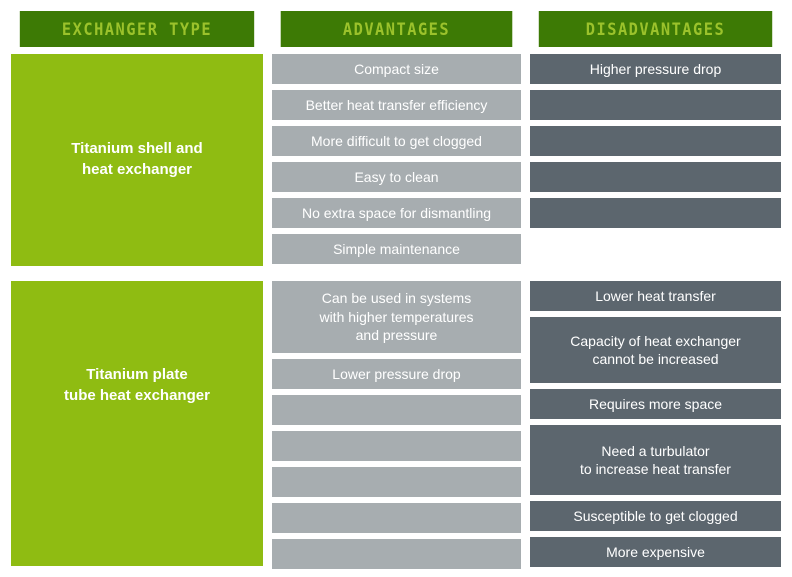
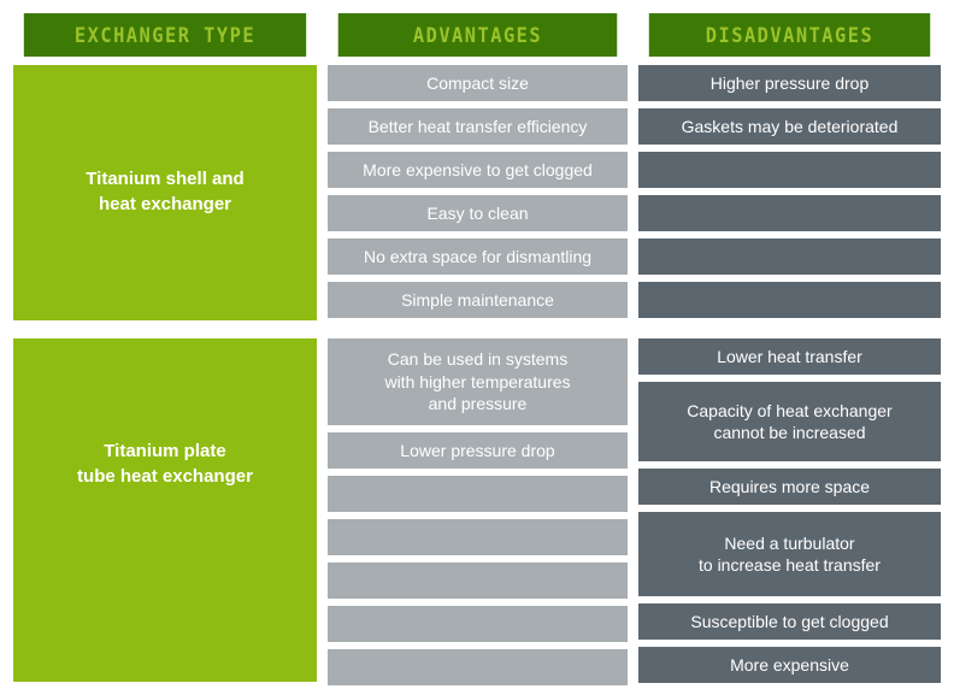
  EXCHANGER TYPE
  ADVANTAGES
  DISADVANTAGES
  Titanium shell and
  heat exchanger
  Compact size
  Better heat transfer efficiency
- More difficult to get clogged
+ More expensive to get clogged
  Easy to clean
  No extra space for dismantling
  Simple maintenance
  Higher pressure drop
+ Gaskets may be deteriorated
  Titanium plate
  tube heat exchanger
  Can be used in systems
  with higher temperatures
  and pressure
  Lower pressure drop
  Lower heat transfer
  Capacity of heat exchanger
  cannot be increased
  Requires more space
  Need a turbulator
  to increase heat transfer
  Susceptible to get clogged
  More expensive
